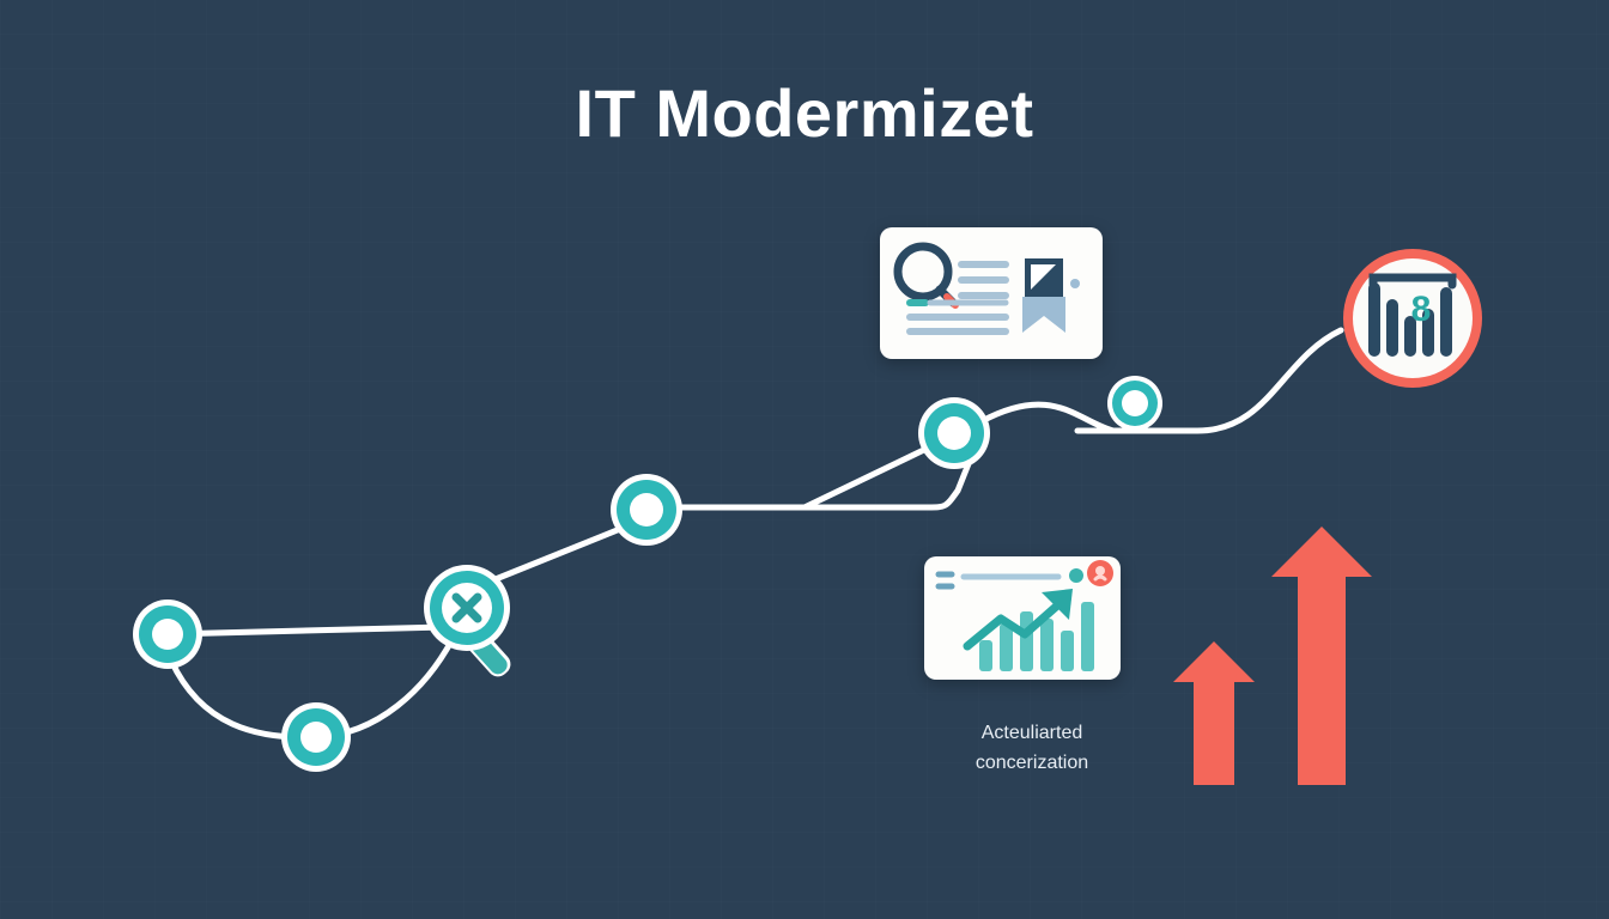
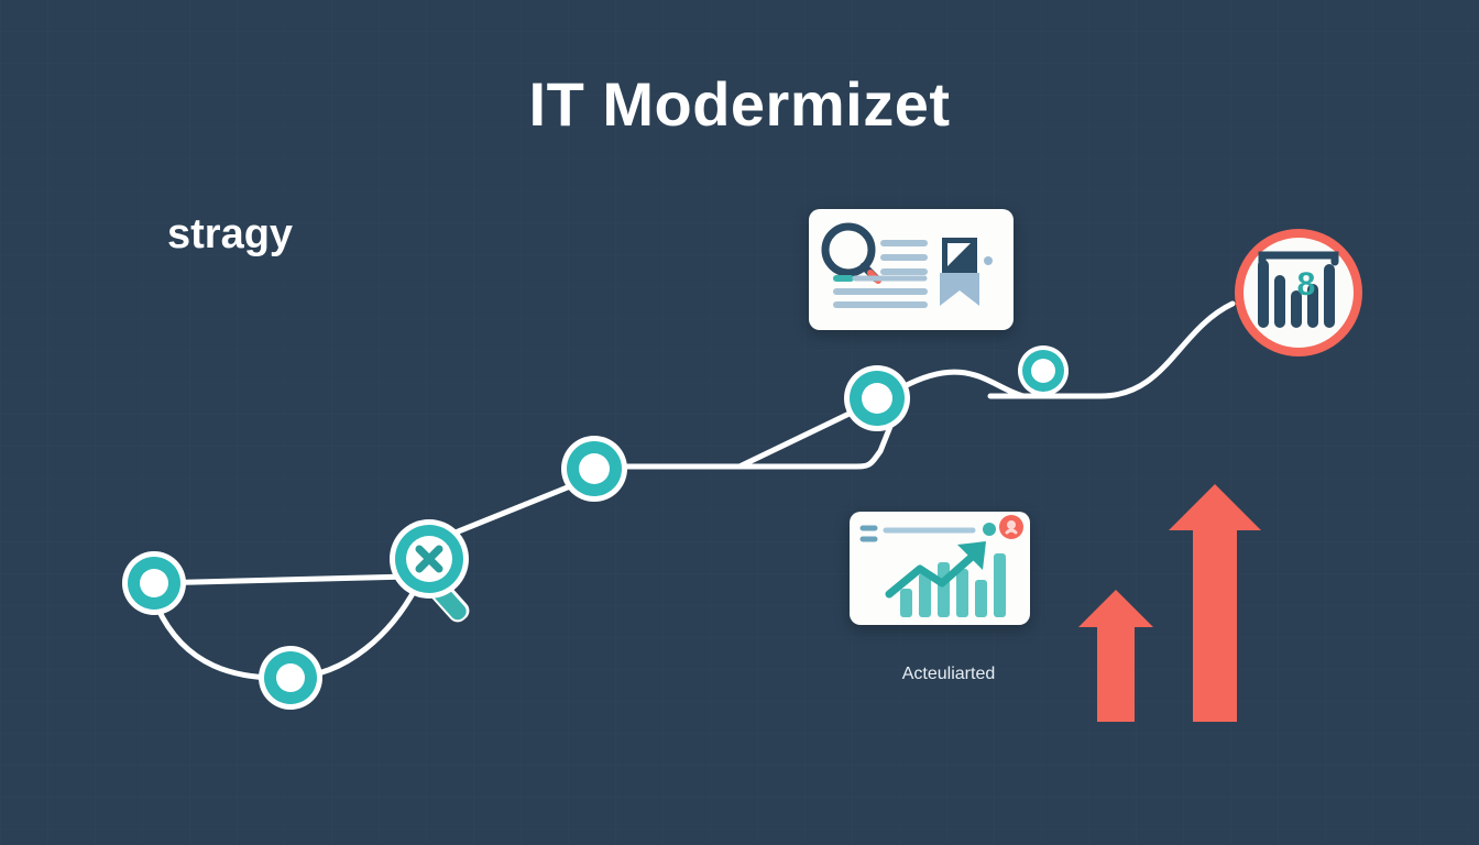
  8
  IT Modermizet
+ stragy
  Acteuliarted
- concerization
